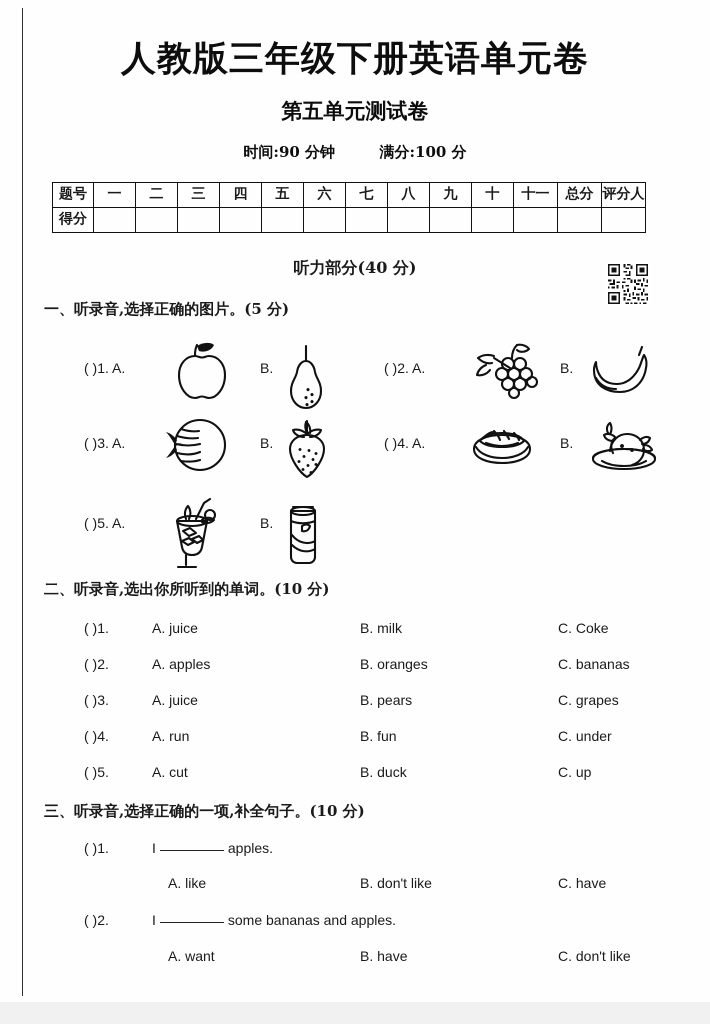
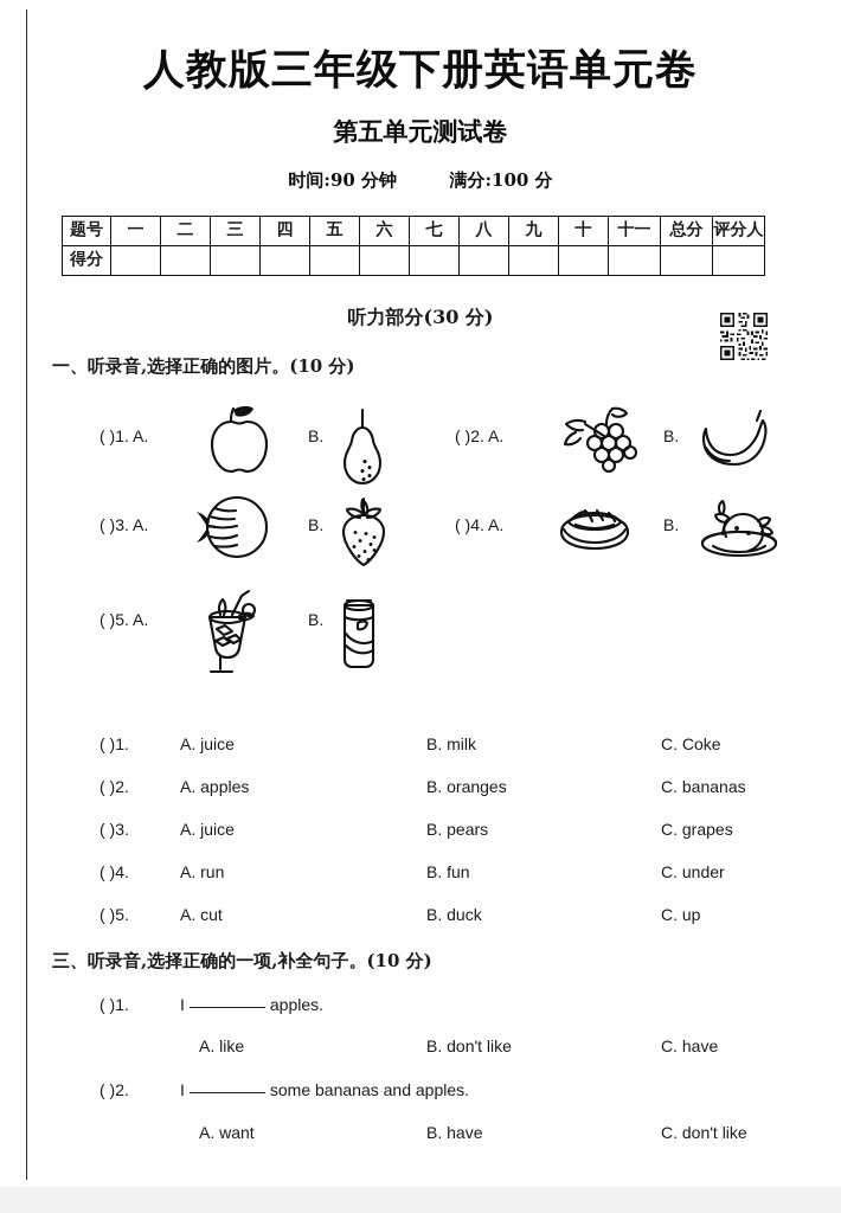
  人教版三年级下册英语单元卷
  第五单元测试卷
  时间:90 分钟 满分:100 分
  题号	一	二	三	四	五	六	七	八	九	十	十一	总分	评分人
  得分
- 听力部分(40 分)
+ 听力部分(30 分)
- 一、听录音,选择正确的图片。(5 分)
+ 一、听录音,选择正确的图片。(10 分)
  ( )1. A.
  B.
  ( )2. A.
  B.
  ( )3. A.
  B.
  ( )4. A.
  B.
  ( )5. A.
  B.
- 二、听录音,选出你所听到的单词。(10 分)
  ( )1.
  A. juice
  B. milk
  C. Coke
  ( )2.
  A. apples
  B. oranges
  C. bananas
  ( )3.
  A. juice
  B. pears
  C. grapes
  ( )4.
  A. run
  B. fun
  C. under
  ( )5.
  A. cut
  B. duck
  C. up
  三、听录音,选择正确的一项,补全句子。(10 分)
  ( )1.
  I apples.
  A. like
  B. don't like
  C. have
  ( )2.
  I some bananas and apples.
  A. want
  B. have
  C. don't like
